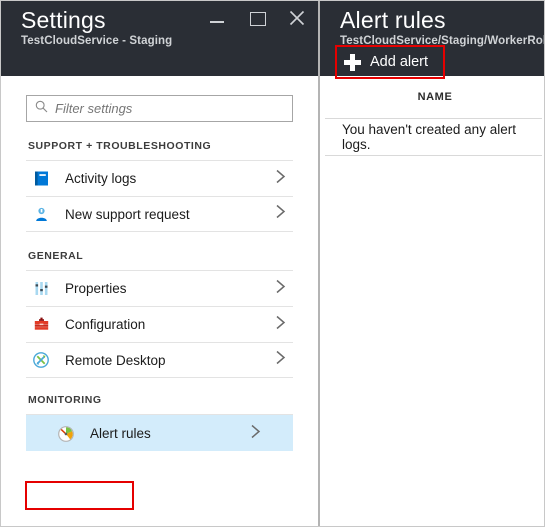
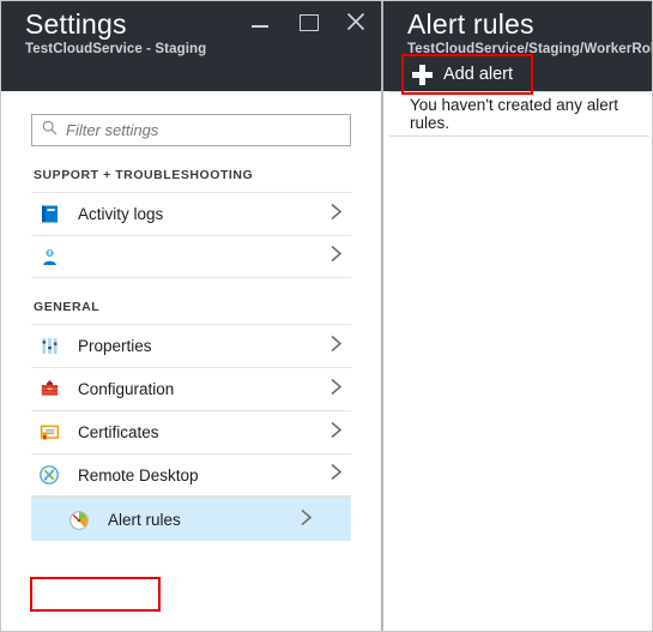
  Settings
  TestCloudService - Staging
  Filter settings
  SUPPORT + TROUBLESHOOTING
  Activity logs
- New support request
  GENERAL
  Properties
  Configuration
+ Certificates
  Remote Desktop
- MONITORING
  Alert rules
  Alert rules
  TestCloudService/Staging/WorkerRo
  Add alert
- NAME
- You haven't created any alert logs.
+ You haven't created any alert rules.
